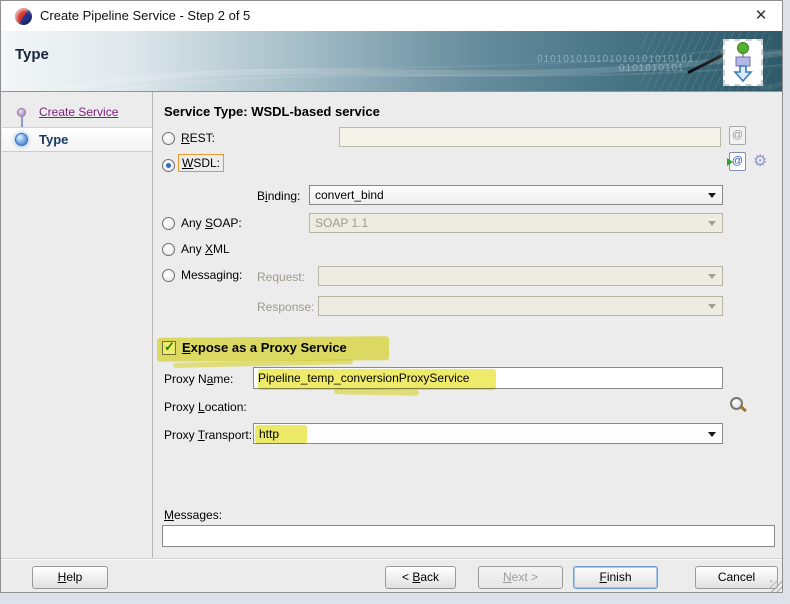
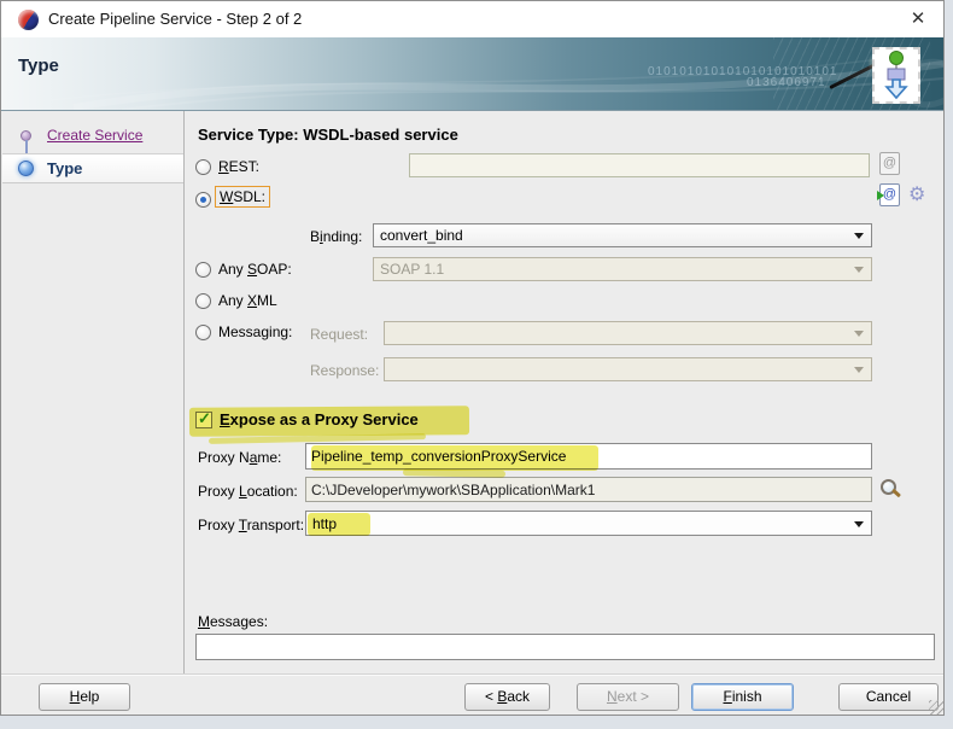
- Create Pipeline Service - Step 2 of 5
+ Create Pipeline Service - Step 2 of 2
  ✕
  010101010101010101010101
- 0101010101
+ 0136406971
  Type
  Create Service
  Type
  Service Type: WSDL-based service
  REST:
  @
  WSDL:
  @
  ⚙
  Binding:
  convert_bind
  Any SOAP:
  SOAP 1.1
  Any XML
  Messaging:
  Request:
  Response:
  ✓
  Expose as a Proxy Service
  Proxy Name:
  Pipeline_temp_conversionProxyService
  Proxy Location:
+ C:\JDeveloper\mywork\SBApplication\Mark1
  Proxy Transport:
  http
  Messages:
  Help
  < Back
  Next >
  Finish
  Cancel
